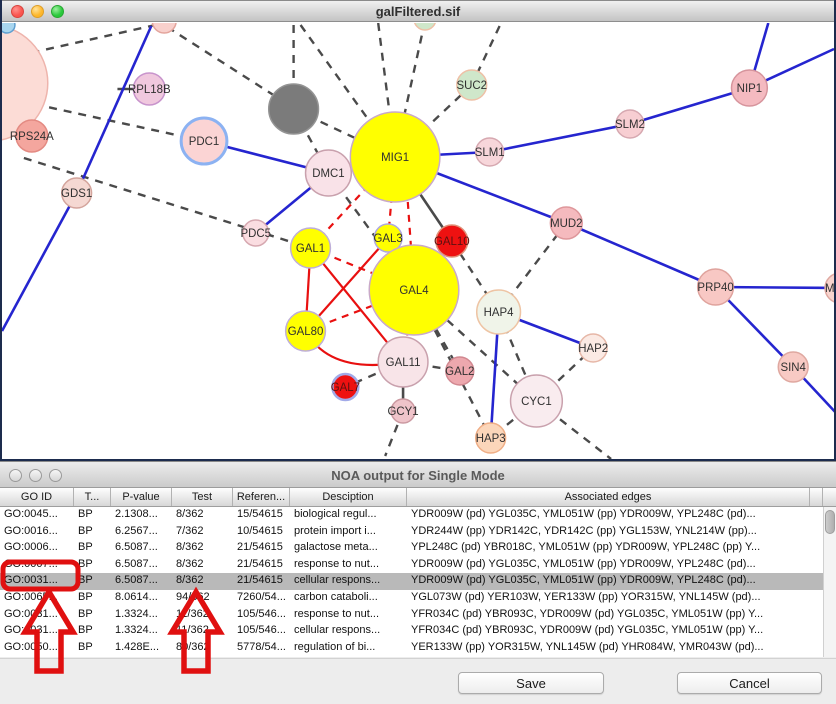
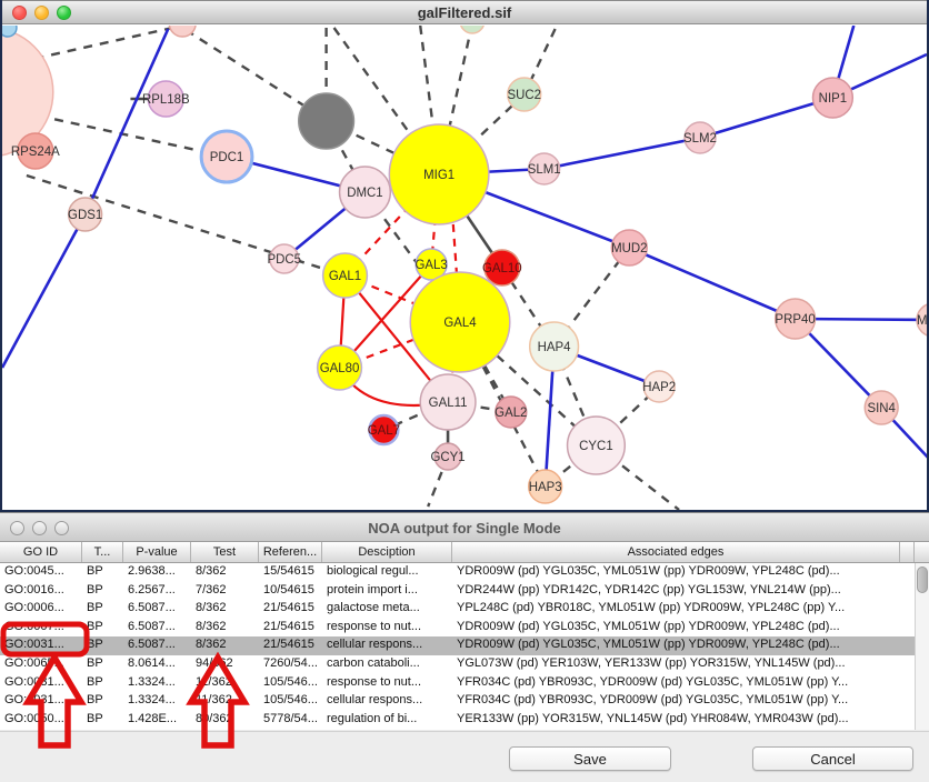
  galFiltered.sif
  RPL18B
  RPS24A
  GDS1
  PDC1
  DMC1
  MIG1
  SUC2
  SLM1
  SLM2
  NIP1
  MUD2
  PRP40
  SIN4
  PDC5
  GAL1
  GAL3
  GAL10
  GAL4
  GAL80
  GAL11
  GAL2
  GAL7
  GCY1
  HAP4
  HAP2
  HAP3
  CYC1
  NOA output for Single Mode
  GO ID
  T...
  P-value
  Test
  Referen...
  Desciption
  Associated edges
  GO:0045...
  BP
- 2.1308...
+ 2.9638...
  8/362
  15/54615
  biological regul...
  YDR009W (pd) YGL035C, YML051W (pp) YDR009W, YPL248C (pd)...
  GO:0016...
  BP
  6.2567...
  7/362
  10/54615
  protein import i...
  YDR244W (pp) YDR142C, YDR142C (pp) YGL153W, YNL214W (pp)...
  GO:0006...
  BP
  6.5087...
  8/362
  21/54615
  galactose meta...
  YPL248C (pd) YBR018C, YML051W (pp) YDR009W, YPL248C (pp) Y...
  BP
  6.5087...
  8/362
  21/54615
  response to nut...
  YDR009W (pd) YGL035C, YML051W (pp) YDR009W, YPL248C (pd)...
  GO:0031...
  BP
  6.5087...
  8/362
  21/54615
  cellular respons...
  YDR009W (pd) YGL035C, YML051W (pp) YDR009W, YPL248C (pd)...
  GO:006.
  BP
  8.0614...
  7260/54...
  carbon cataboli...
  YGL073W (pd) YER103W, YER133W (pp) YOR315W, YNL145W (pd)...
  GO:031...
  BP
  1.3324...
  105/546...
  response to nut...
  YFR034C (pd) YBR093C, YDR009W (pd) YGL035C, YML051W (pp) Y...
  GO:1...
  BP
  1.3324...
  105/546...
  cellular respons...
  YFR034C (pd) YBR093C, YDR009W (pd) YGL035C, YML051W (pp) Y...
  GO:000...
  BP
  1.428E...
  5778/54...
  regulation of bi...
  YER133W (pp) YOR315W, YNL145W (pd) YHR084W, YMR043W (pd)...
  Save
  Cancel
